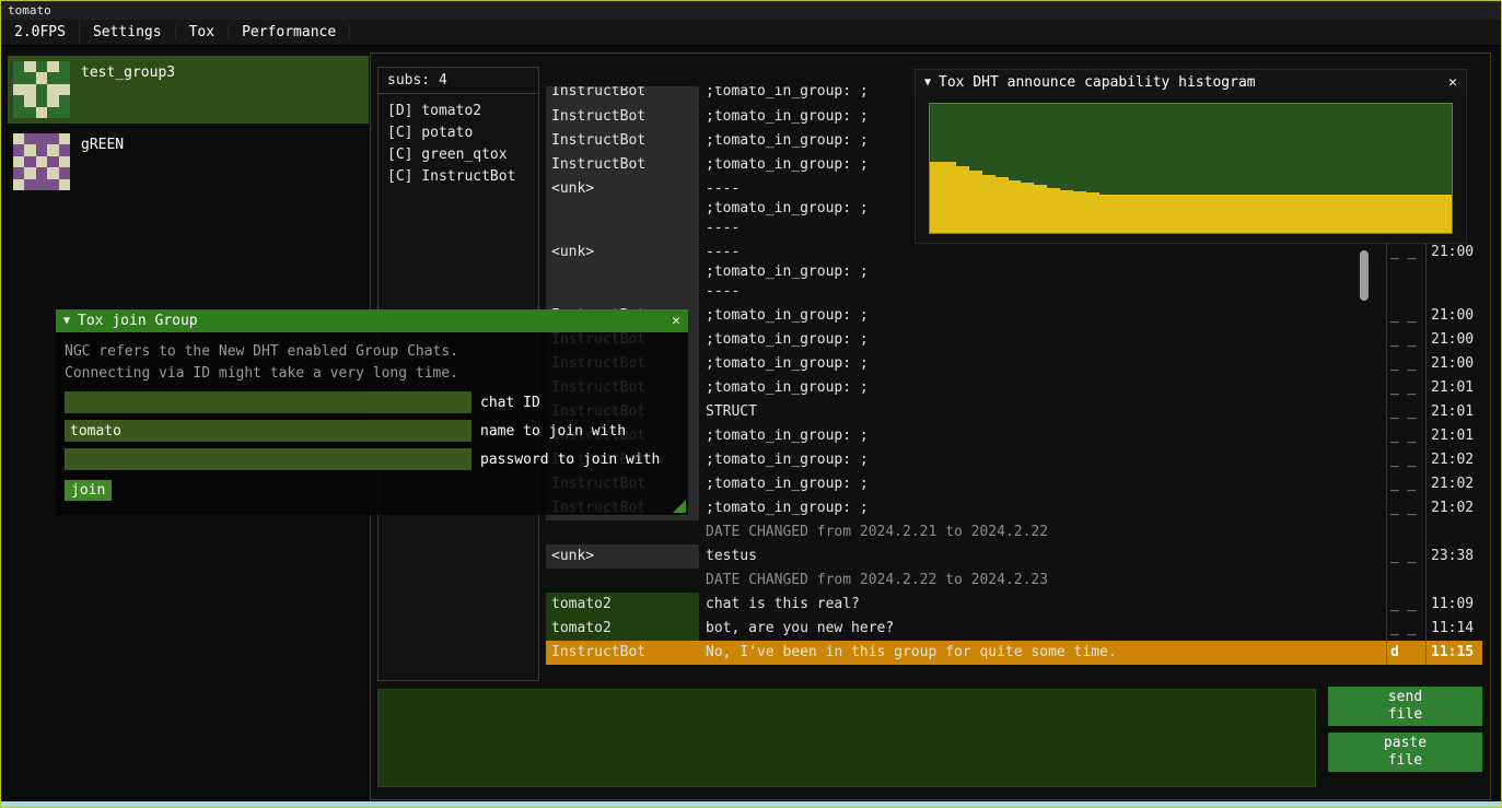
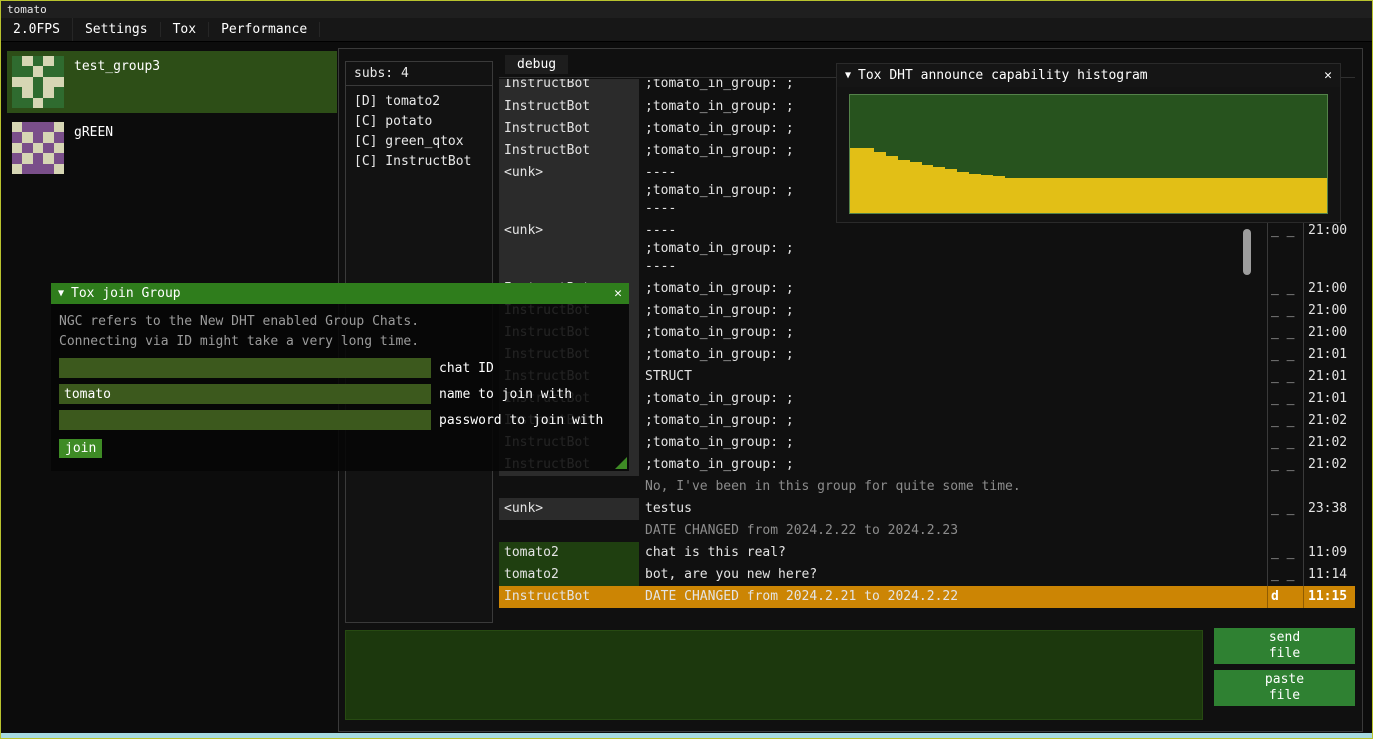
  tomato
  2.0FPS
  Settings Tox Performance
  test_group3
  gREEN
  subs: 4
  [D] tomato2
  [C] potato
  [C] green_qtox
  [C] InstructBot
+ debug
  InstructBot
  ;tomato_in_group: ;
  InstructBot
  ;tomato_in_group: ;
  InstructBot
  ;tomato_in_group: ;
  InstructBot
  ;tomato_in_group: ;
  <unk>
  ----
  ;tomato_in_group: ;
  ----
  <unk>
  ----
  ;tomato_in_group: ;
  ----
  _ _
  21:00
  ;tomato_in_group: ;
  _ _
  21:00
  InstructBot
  ;tomato_in_group: ;
  _ _
  21:00
  InstructBot
  ;tomato_in_group: ;
  _ _
  21:00
  InstructBot
  ;tomato_in_group: ;
  _ _
  21:01
  InstructBot
  STRUCT
  _ _
  21:01
  InstructBot
  ;tomato_in_group: ;
  _ _
  21:01
  InstructBot
  ;tomato_in_group: ;
  _ _
  21:02
  InstructBot
  ;tomato_in_group: ;
  _ _
  21:02
  InstructBot
  ;tomato_in_group: ;
  _ _
  21:02
- DATE CHANGED from 2024.2.21 to 2024.2.22
+ No, I've been in this group for quite some time.
  <unk>
  testus
  _ _
  23:38
  DATE CHANGED from 2024.2.22 to 2024.2.23
  tomato2
  chat is this real?
  _ _
  11:09
  tomato2
  bot, are you new here?
  _ _
  11:14
  InstructBot
- No, I've been in this group for quite some time.
+ DATE CHANGED from 2024.2.21 to 2024.2.22
  d
  11:15
  send
  file
  paste
  file
  ▼
  Tox DHT announce capability histogram
  ✕
  ▼
  Tox join Group
  ✕
  NGC refers to the New DHT enabled Group Chats.
  Connecting via ID might take a very long time.
  chat ID
  tomato
  name to join with
  password to join with
  join
